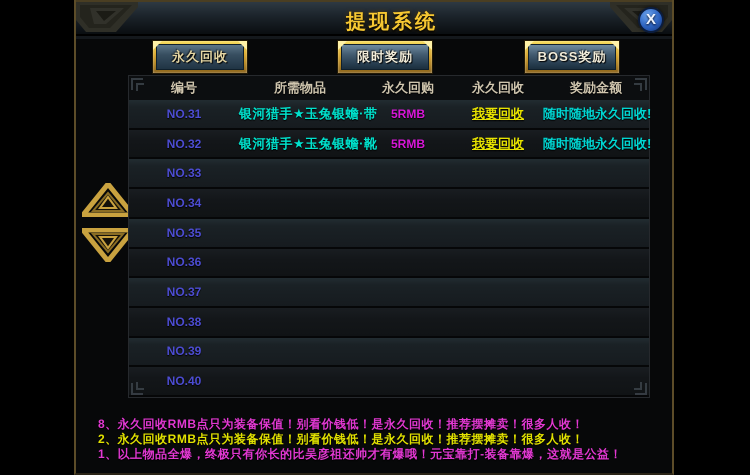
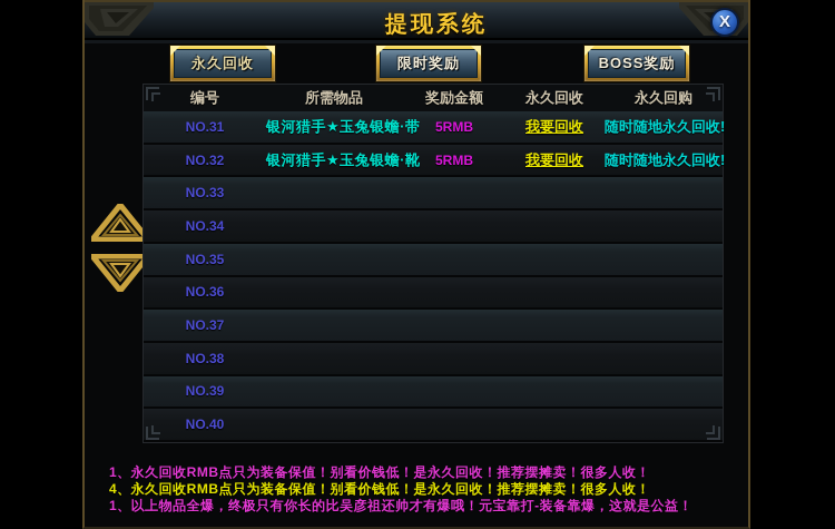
  提现系统
  X
  永久回收
  限时奖励
  BOSS奖励
  编号
  所需物品
- 永久回购
+ 奖励金额
  永久回收
- 奖励金额
+ 永久回购
  NO.31
  银河猎手★玉兔银蟾
  5RMB
  我要回收
  随时随地永久回收!
  NO.32
  银河猎手★玉兔银蟾
  5RMB
  我要回收
  随时随地永久回收!
  NO.33
  NO.34
  NO.35
  NO.36
  NO.37
  NO.38
  NO.39
  NO.40
- 8、永久回收RMB点只为装备保值！别看价钱低！是永久回收！推荐摆摊卖！很多人收！
+ 1、永久回收RMB点只为装备保值！别看价钱低！是永久回收！推荐摆摊卖！很多人收！
- 2、永久回收RMB点只为装备保值！别看价钱低！是永久回收！推荐摆摊卖！很多人收！
+ 4、永久回收RMB点只为装备保值！别看价钱低！是永久回收！推荐摆摊卖！很多人收！
  1、以上物品全爆，终极只有你长的比吴彦祖还帅才有爆哦！元宝靠打-装备靠爆，这就是公益！
